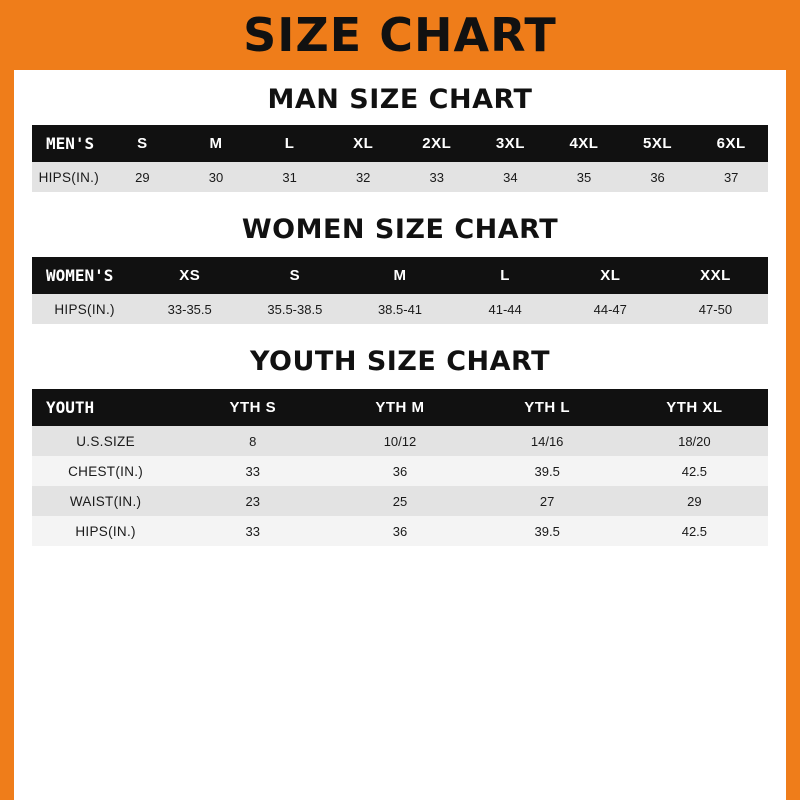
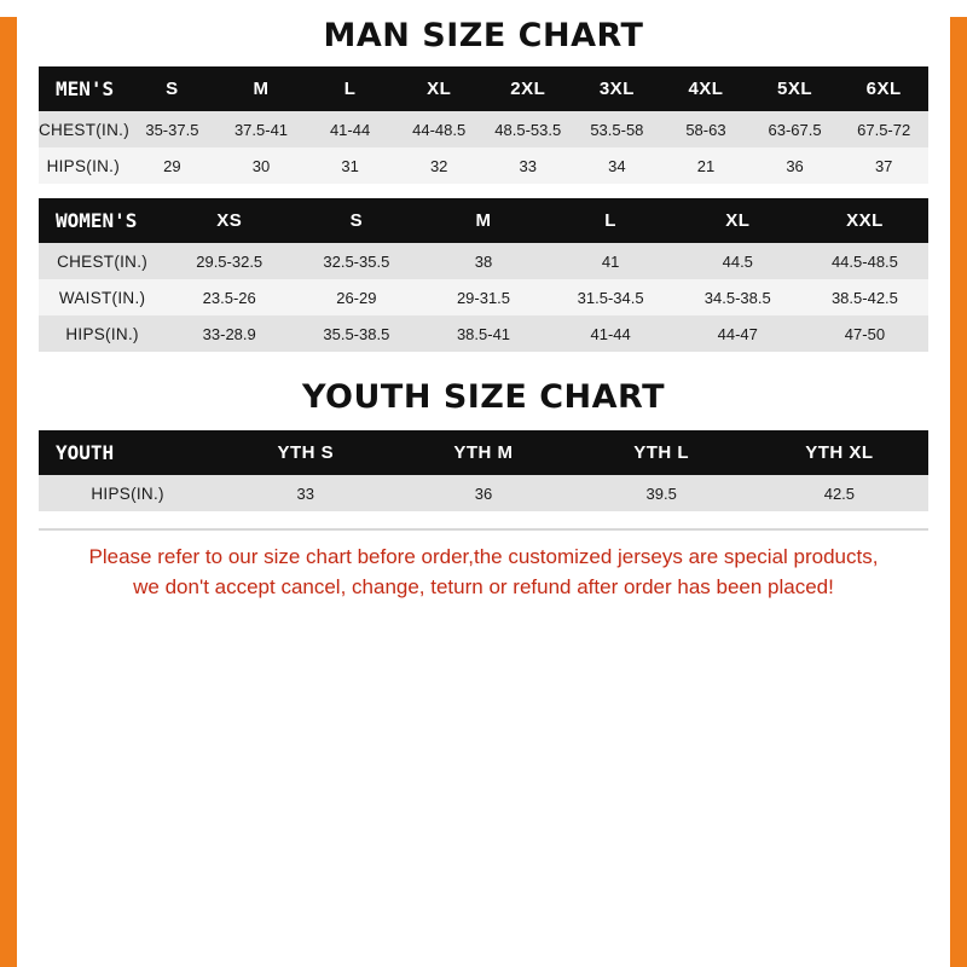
- SIZE CHART
  MAN SIZE CHART
  MEN'S	S	M	L	XL	2XL	3XL	4XL	5XL	6XL
+ CHEST(IN.)	35-37.5	37.5-41	41-44	44-48.5	48.5-53.5	53.5-58	58-63	63-67.5	67.5-72
- HIPS(IN.)	29	30	31	32	33	34	35	36	37
+ HIPS(IN.)	29	30	31	32	33	34	21	36	37
- WOMEN SIZE CHART
  WOMEN'S	XS	S	M	L	XL	XXL
+ CHEST(IN.)	29.5-32.5	32.5-35.5	38	41	44.5	44.5-48.5
+ WAIST(IN.)	23.5-26	26-29	29-31.5	31.5-34.5	34.5-38.5	38.5-42.5
- HIPS(IN.)	33-35.5	35.5-38.5	38.5-41	41-44	44-47	47-50
+ HIPS(IN.)	33-28.9	35.5-38.5	38.5-41	41-44	44-47	47-50
  YOUTH SIZE CHART
  YOUTH	YTH S	YTH M	YTH L	YTH XL
- U.S.SIZE	8	10/12	14/16	18/20
- CHEST(IN.)	33	36	39.5	42.5
- WAIST(IN.)	23	25	27	29
  HIPS(IN.)	33	36	39.5	42.5
+ Please refer to our size chart before order,the customized jerseys are special products,
+ we don't accept cancel, change, teturn or refund after order has been placed!
